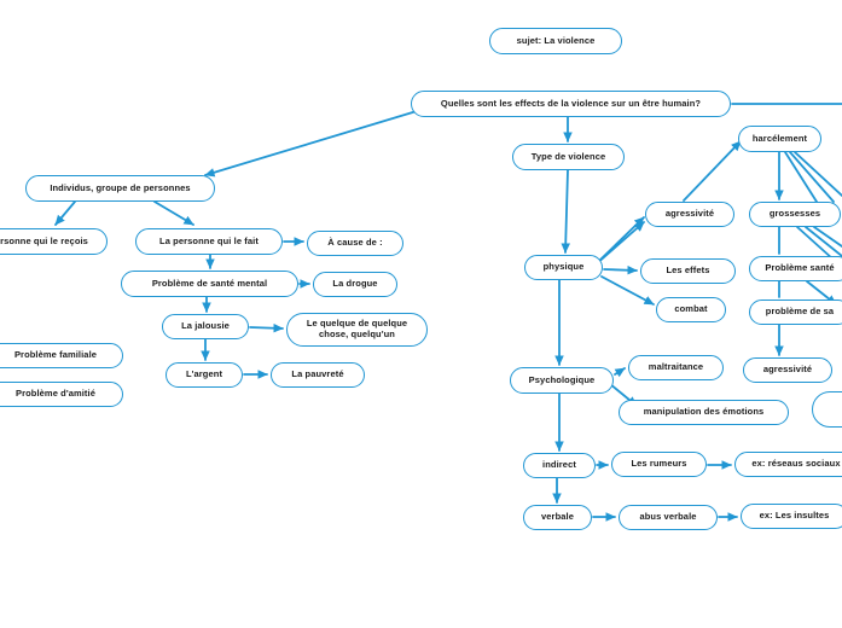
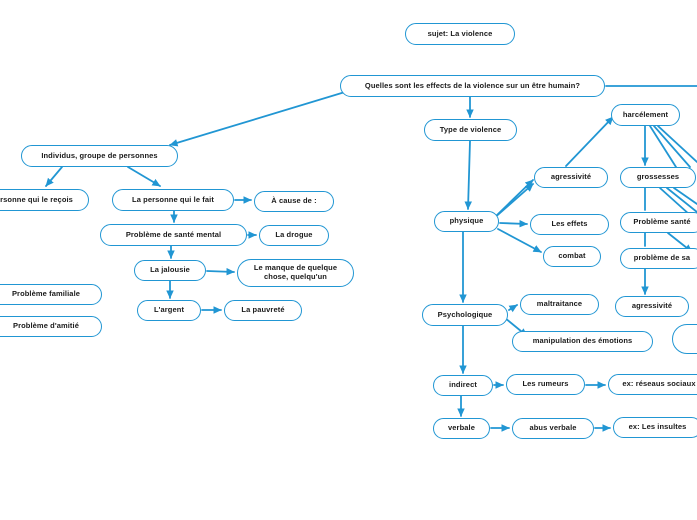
  sujet: La violence
  Quelles sont les effects de la violence sur un être humain?
  Individus, groupe de personnes
  rsonne qui le reçois
  La personne qui le fait
  À cause de :
  Problème de santé mental
  La drogue
  La jalousie
- Le quelque de quelque chose, quelqu'un
+ Le manque de quelque chose, quelqu'un
  L'argent
  La pauvreté
  Problème familiale
  Problème d'amitié
  Type de violence
  harcélement
  physique
  agressivité
  Les effets
  combat
  grossesses
  Problème santé
  problème de sa
  agressivité
  Psychologique
  maltraitance
  manipulation des émotions
  indirect
  Les rumeurs
  ex: réseaus sociaux
  verbale
  abus verbale
  ex: Les insultes
